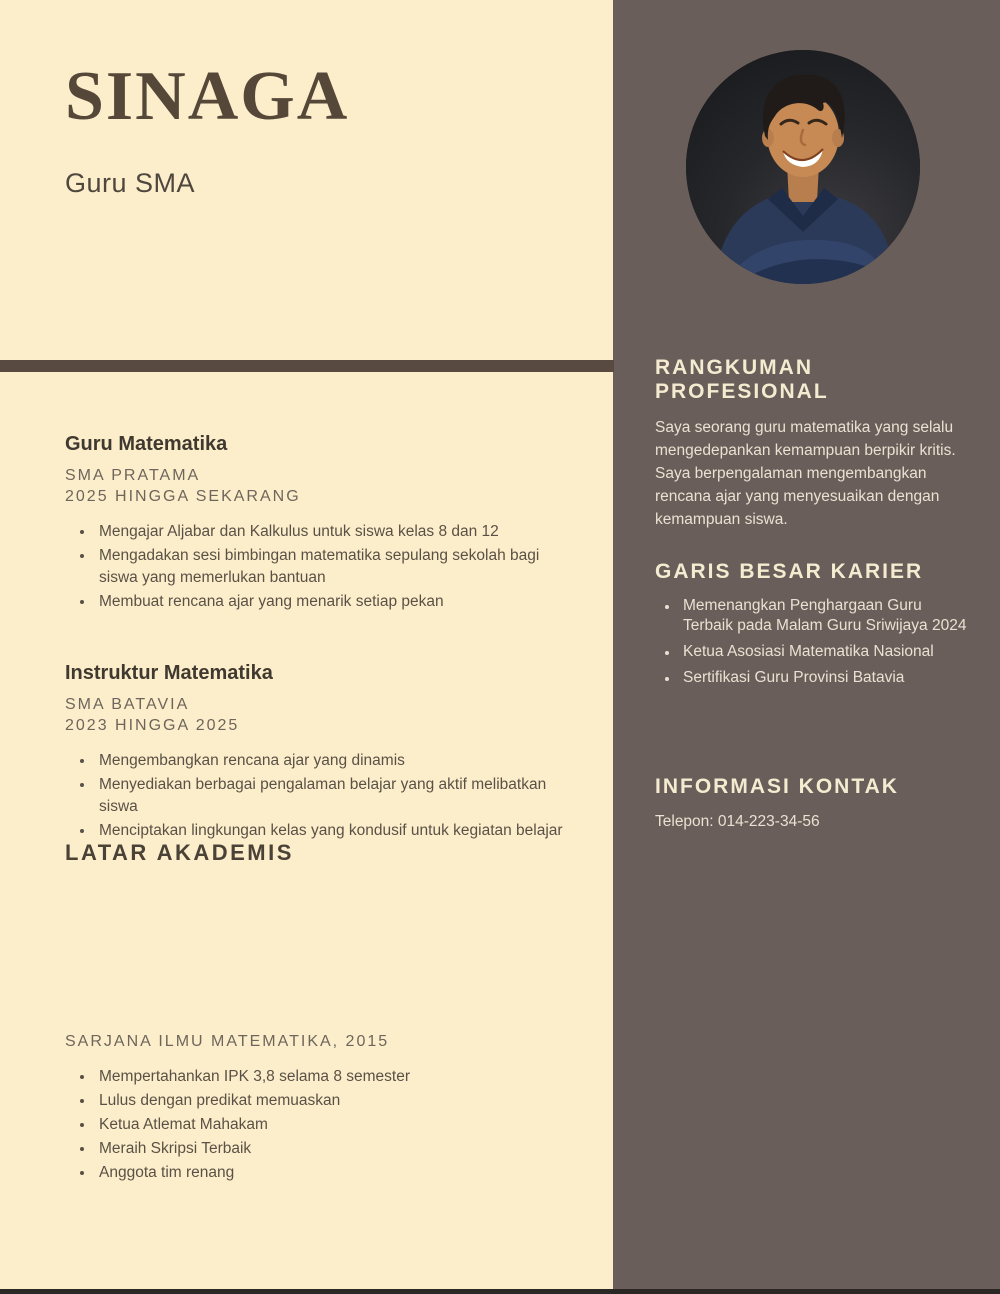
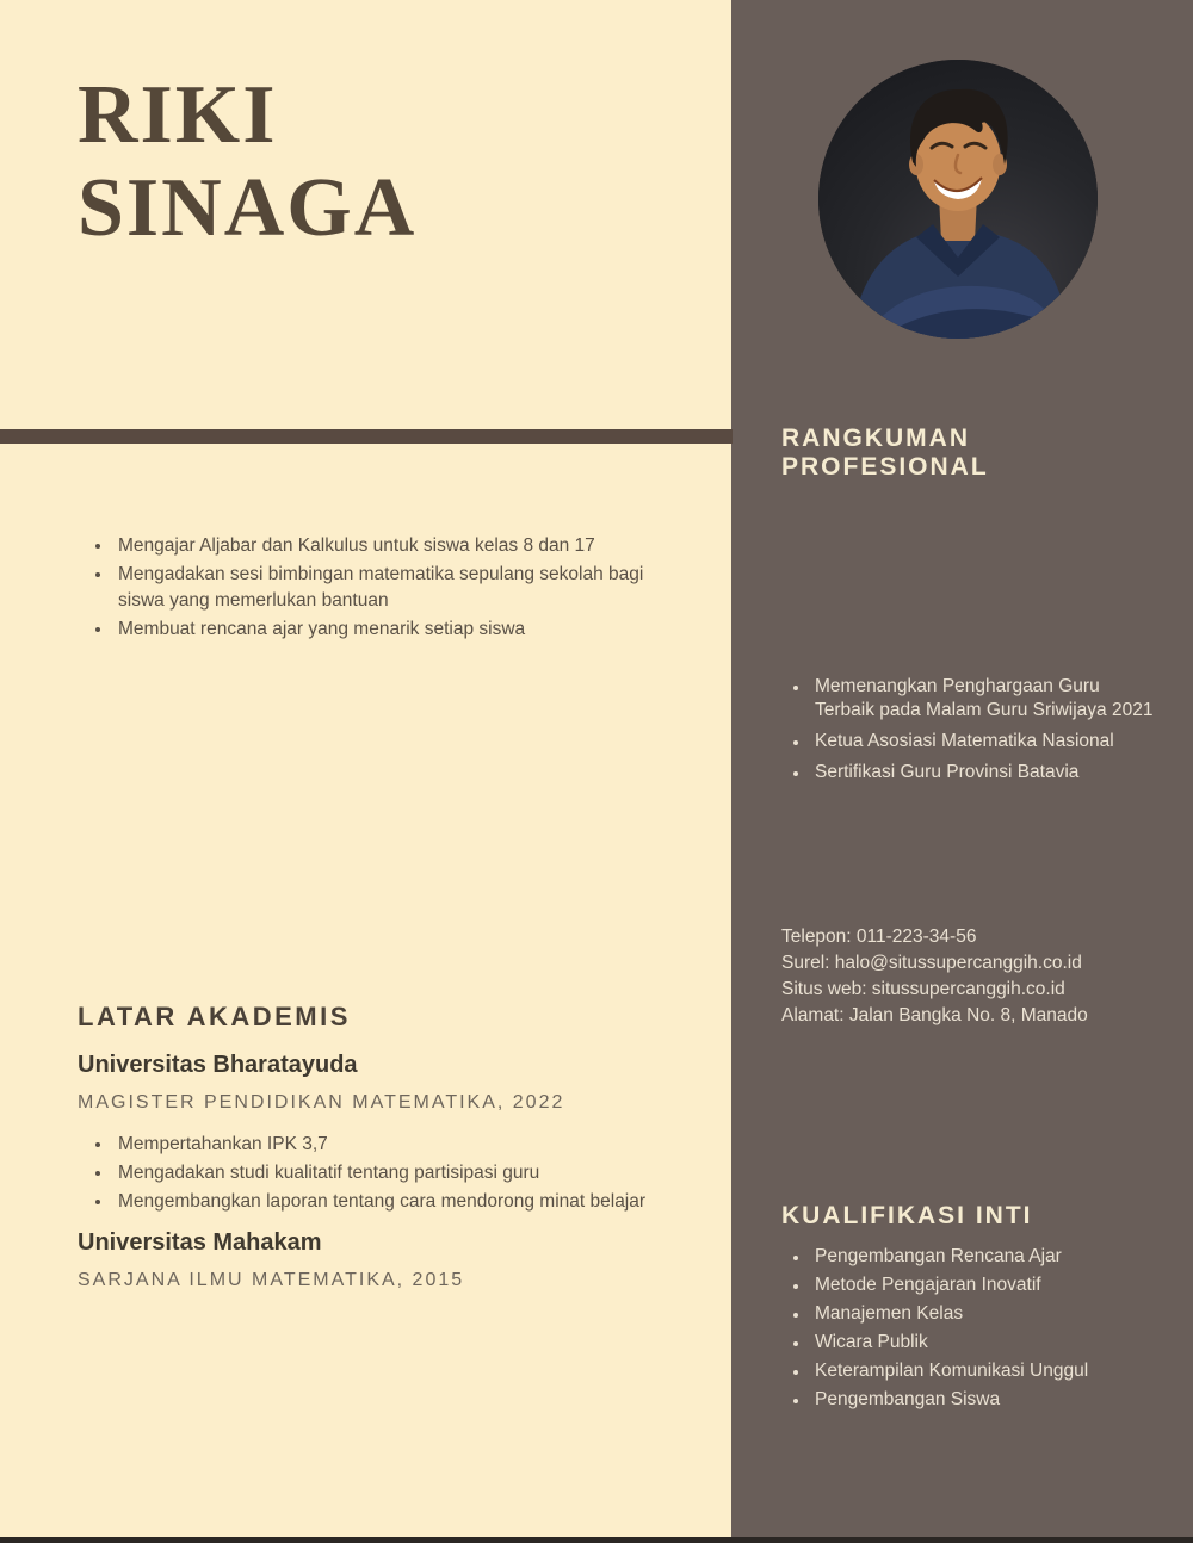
+ RIKI
  SINAGA
- Guru SMA
- Guru Matematika
- SMA PRATAMA
- 2025 HINGGA SEKARANG
- Mengajar Aljabar dan Kalkulus untuk siswa kelas 8 dan 12
+ Mengajar Aljabar dan Kalkulus untuk siswa kelas 8 dan 17
  Mengadakan sesi bimbingan matematika sepulang sekolah bagi siswa yang memerlukan bantuan
- Membuat rencana ajar yang menarik setiap pekan
+ Membuat rencana ajar yang menarik setiap siswa
- Instruktur Matematika
- SMA BATAVIA
- 2023 HINGGA 2025
- Mengembangkan rencana ajar yang dinamis
- Menyediakan berbagai pengalaman belajar yang aktif melibatkan siswa
- Menciptakan lingkungan kelas yang kondusif untuk kegiatan belajar
  LATAR AKADEMIS
+ Universitas Bharatayuda
+ MAGISTER PENDIDIKAN MATEMATIKA, 2022
+ Mempertahankan IPK 3,7
+ Mengadakan studi kualitatif tentang partisipasi guru
+ Mengembangkan laporan tentang cara mendorong minat belajar
+ Universitas Mahakam
  SARJANA ILMU MATEMATIKA, 2015
- Mempertahankan IPK 3,8 selama 8 semester
- Lulus dengan predikat memuaskan
- Ketua Atlemat Mahakam
- Meraih Skripsi Terbaik
- Anggota tim renang
  RANGKUMAN PROFESIONAL
- Saya seorang guru matematika yang selalu mengedepankan kemampuan berpikir kritis. Saya berpengalaman mengembangkan rencana ajar yang menyesuaikan dengan kemampuan siswa.
- GARIS BESAR KARIER
- Memenangkan Penghargaan Guru Terbaik pada Malam Guru Sriwijaya 2024
+ Memenangkan Penghargaan Guru Terbaik pada Malam Guru Sriwijaya 2021
  Ketua Asosiasi Matematika Nasional
  Sertifikasi Guru Provinsi Batavia
- INFORMASI KONTAK
- Telepon: 014-223-34-56
+ Telepon: 011-223-34-56
+ Surel: halo@situssupercanggih.co.id
+ Situs web: situssupercanggih.co.id
+ Alamat: Jalan Bangka No. 8, Manado
+ KUALIFIKASI INTI
+ Pengembangan Rencana Ajar
+ Metode Pengajaran Inovatif
+ Manajemen Kelas
+ Wicara Publik
+ Keterampilan Komunikasi Unggul
+ Pengembangan Siswa
